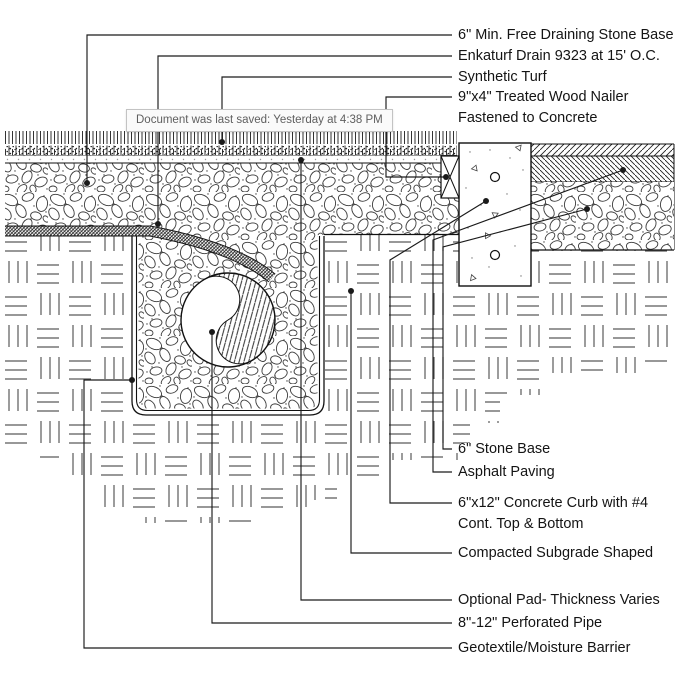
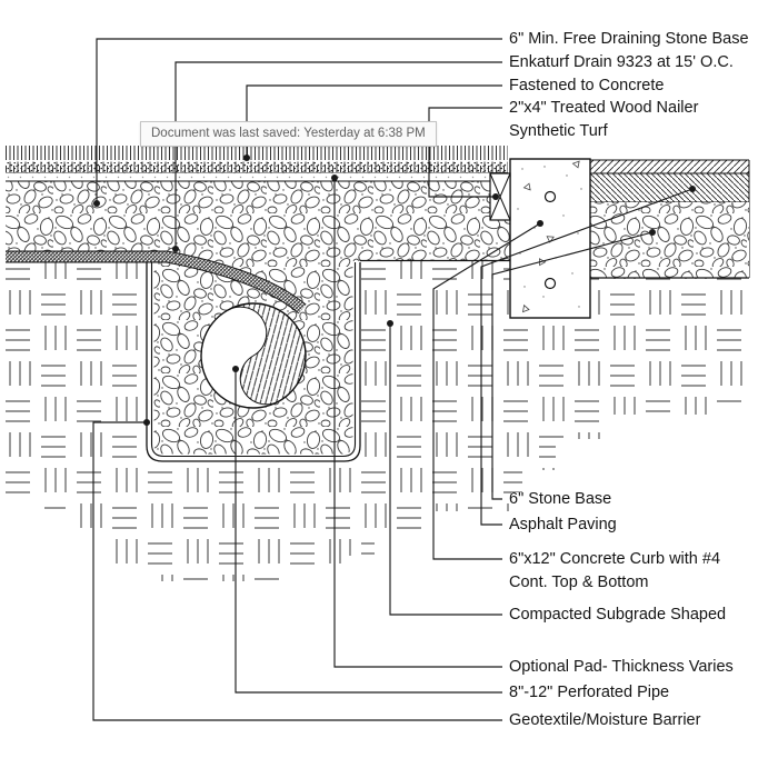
- Document was last saved: Yesterday at 4:38 PM
+ Document was last saved: Yesterday at 6:38 PM
  6" Min. Free Draining Stone Base
  Enkaturf Drain 9323 at 15' O.C.
- Synthetic Turf
+ Fastened to Concrete
- 9"x4" Treated Wood Nailer
+ 2"x4" Treated Wood Nailer
- Fastened to Concrete
+ Synthetic Turf
  6" Stone Base
  Asphalt Paving
  6"x12" Concrete Curb with #4
  Cont. Top & Bottom
  Compacted Subgrade Shaped
  Optional Pad- Thickness Varies
  8"-12" Perforated Pipe
  Geotextile/Moisture Barrier
